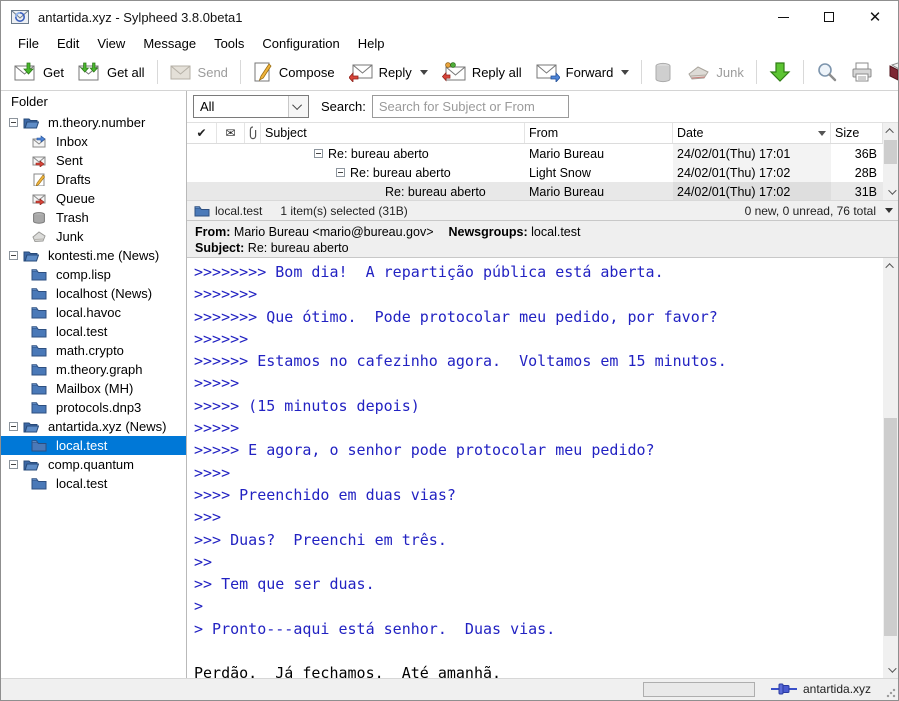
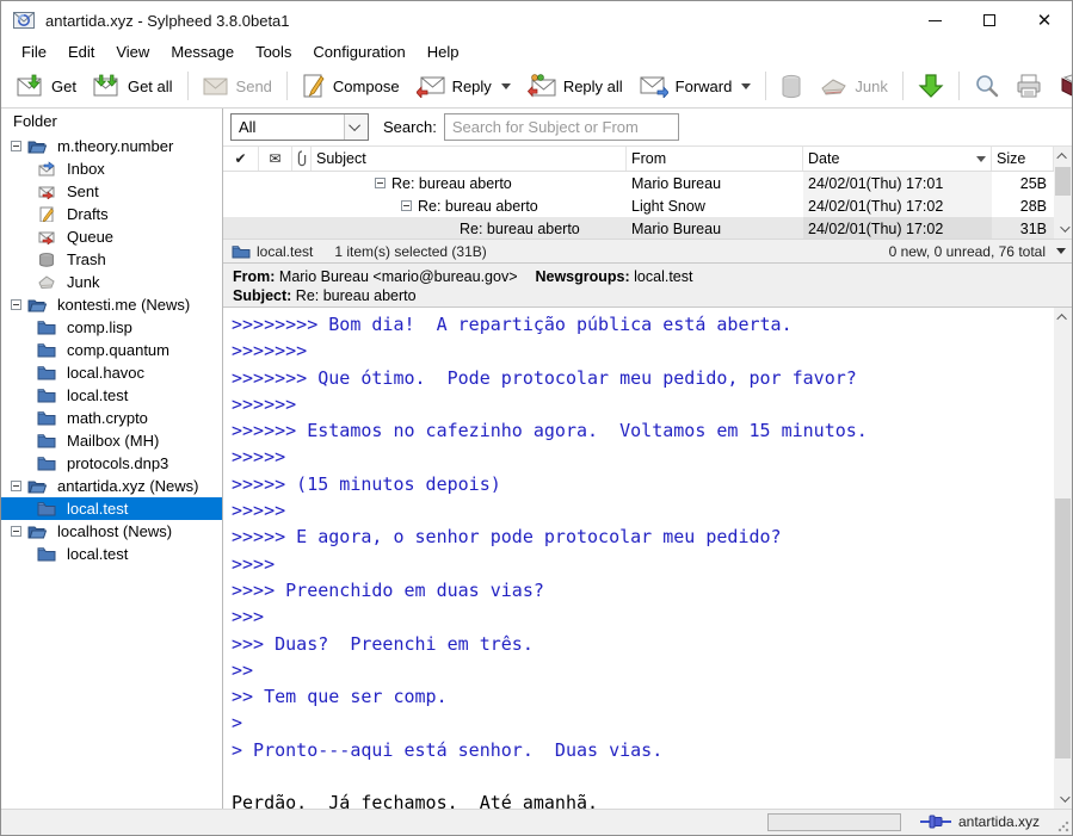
  antartida.xyz - Sylpheed 3.8.0beta1
  ✕
  File
  Edit
  View
  Message
  Tools
  Configuration
  Help
  Get
  Get all
  Send
  Compose
  Reply
  Reply all
  Forward
  Junk
  Folder
  m.theory.number
  Inbox
  Sent
  Drafts
  Queue
  Trash
  Junk
  kontesti.me (News)
  comp.lisp
- localhost (News)
+ comp.quantum
  local.havoc
  local.test
  math.crypto
- m.theory.graph
  Mailbox (MH)
  protocols.dnp3
  antartida.xyz (News)
  local.test
- comp.quantum
+ localhost (News)
  local.test
  All
  Search:
  Search for Subject or From
  ✔
  ✉
  Subject
  From
  Date
  Size
  Re: bureau aberto
  Mario Bureau
  24/02/01(Thu) 17:01
- 36B
+ 25B
  Re: bureau aberto
  Light Snow
  24/02/01(Thu) 17:02
  28B
  Re: bureau aberto
  Mario Bureau
  24/02/01(Thu) 17:02
  31B
  local.test
  1 item(s) selected (31B)
  0 new, 0 unread, 76 total
  From: Mario Bureau <mario@bureau.gov> Newsgroups: local.test
  Subject: Re: bureau aberto
  >>>>>>>> Bom dia! A repartição pública está aberta.
  >>>>>>>
  >>>>>>> Que ótimo. Pode protocolar meu pedido, por favor?
  >>>>>>
  >>>>>> Estamos no cafezinho agora. Voltamos em 15 minutos.
  >>>>>
  >>>>> (15 minutos depois)
  >>>>>
  >>>>> E agora, o senhor pode protocolar meu pedido?
  >>>>
  >>>> Preenchido em duas vias?
  >>>
  >>> Duas? Preenchi em três.
  >>
- >> Tem que ser duas.
+ >> Tem que ser comp.
  >
  > Pronto---aqui está senhor. Duas vias.
  Perdão. Já fechamos. Até amanhã.
  antartida.xyz
